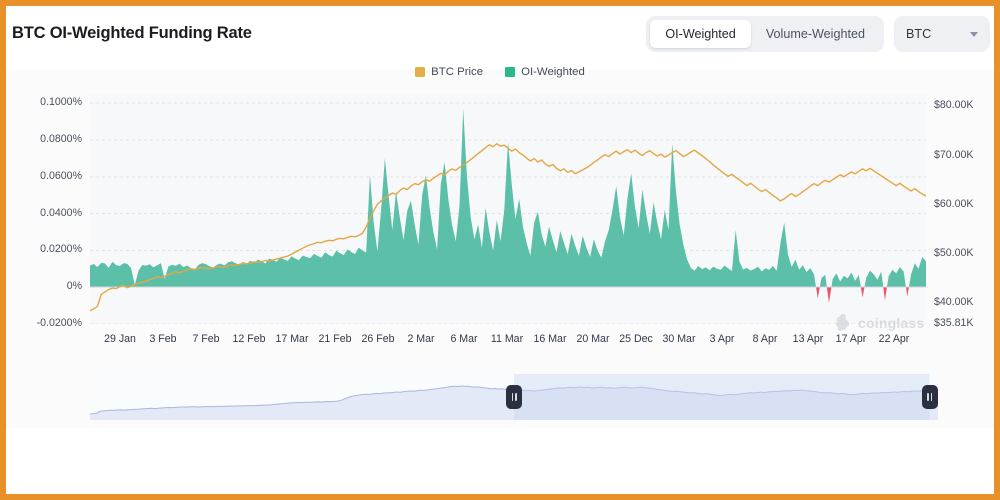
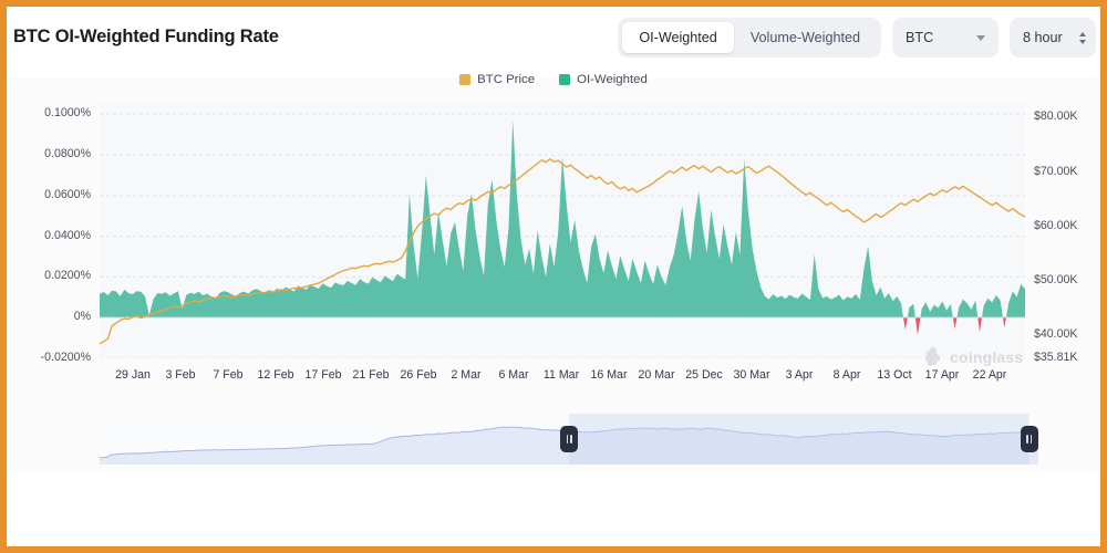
  BTC OI-Weighted Funding Rate
  OI-Weighted
  Volume-Weighted
  BTC
+ 8 hour
  BTC Price
  OI-Weighted
  0.1000%
  0.0800%
  0.0600%
  0.0400%
  0.0200%
  0%
  -0.0200%
  $80.00K
  $70.00K
  $60.00K
  $50.00K
  $40.00K
  $35.81K
  29 Jan
  3 Feb
  7 Feb
  12 Feb
- 17 Mar
+ 17 Feb
  21 Feb
  26 Feb
  2 Mar
  6 Mar
  11 Mar
  16 Mar
  20 Mar
  25 Dec
  30 Mar
  3 Apr
  8 Apr
- 13 Apr
+ 13 Oct
  17 Apr
  22 Apr
  coinglass
